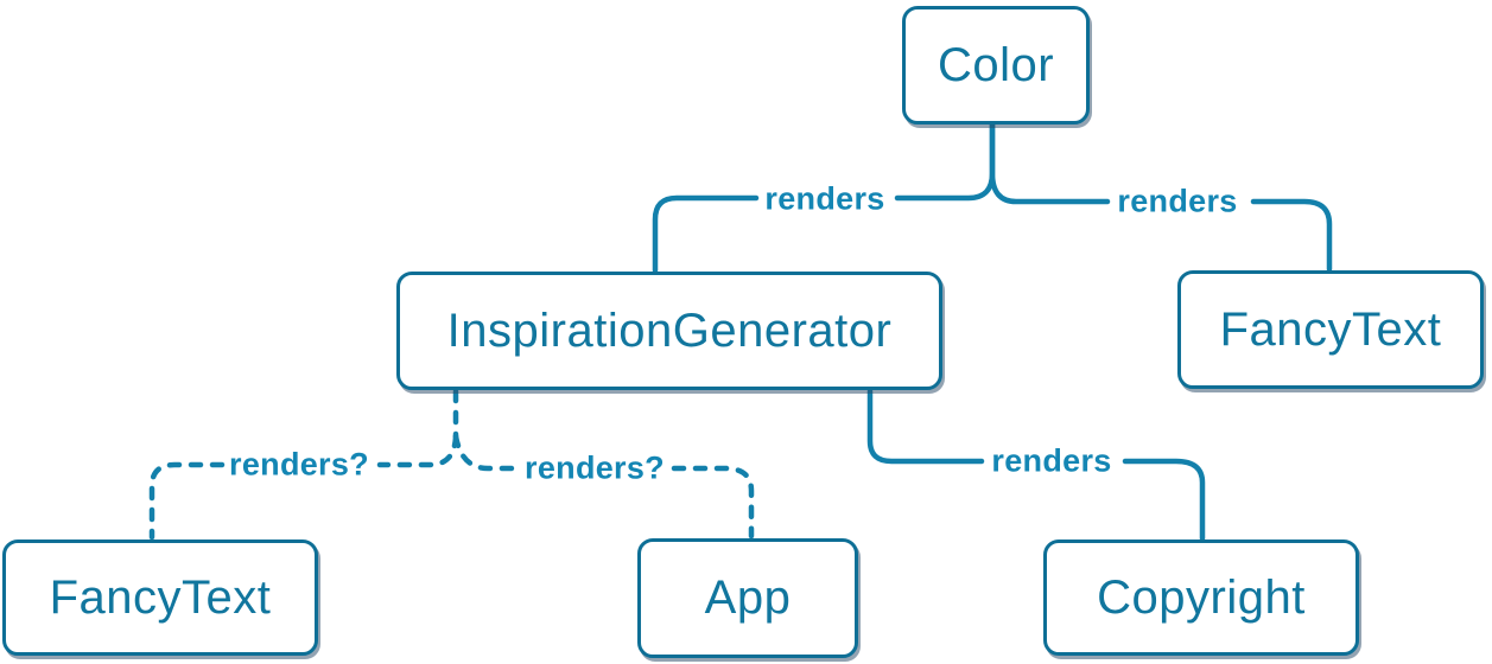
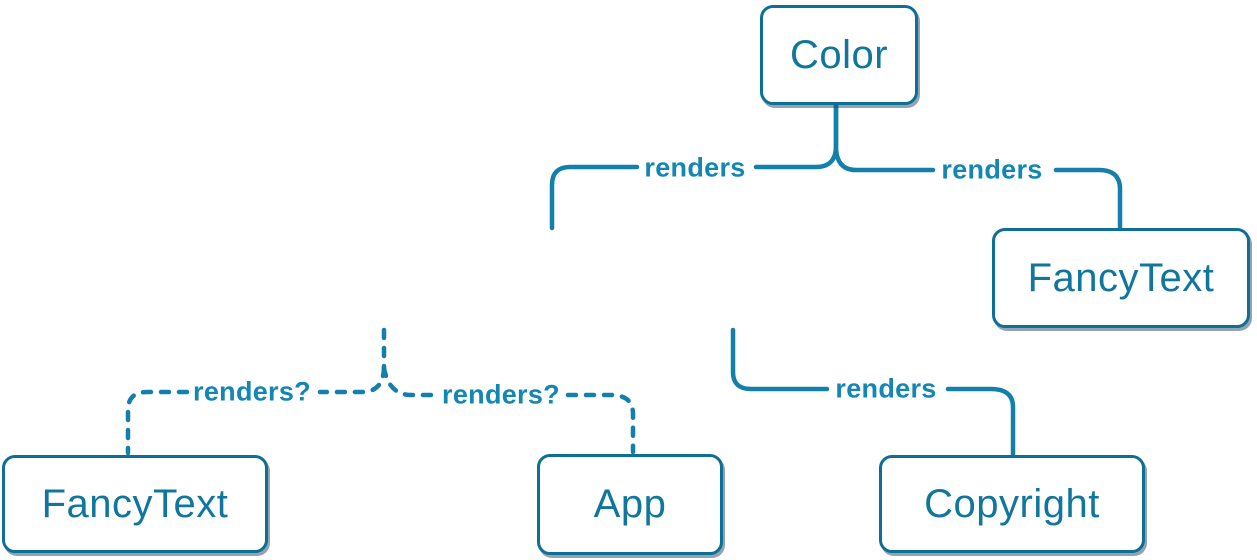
  renders
  renders
  renders?
  renders?
  renders
  Color
- InspirationGenerator
  FancyText
  FancyText
  App
  Copyright
